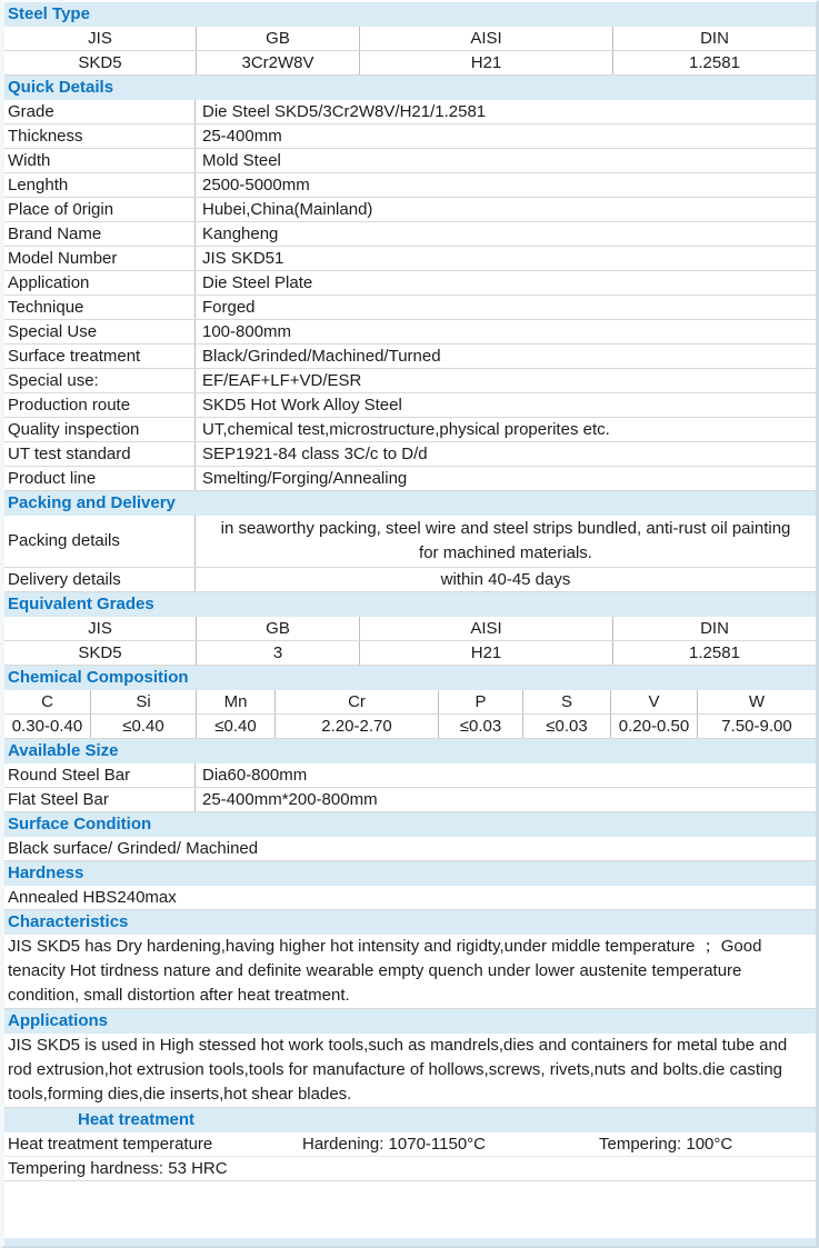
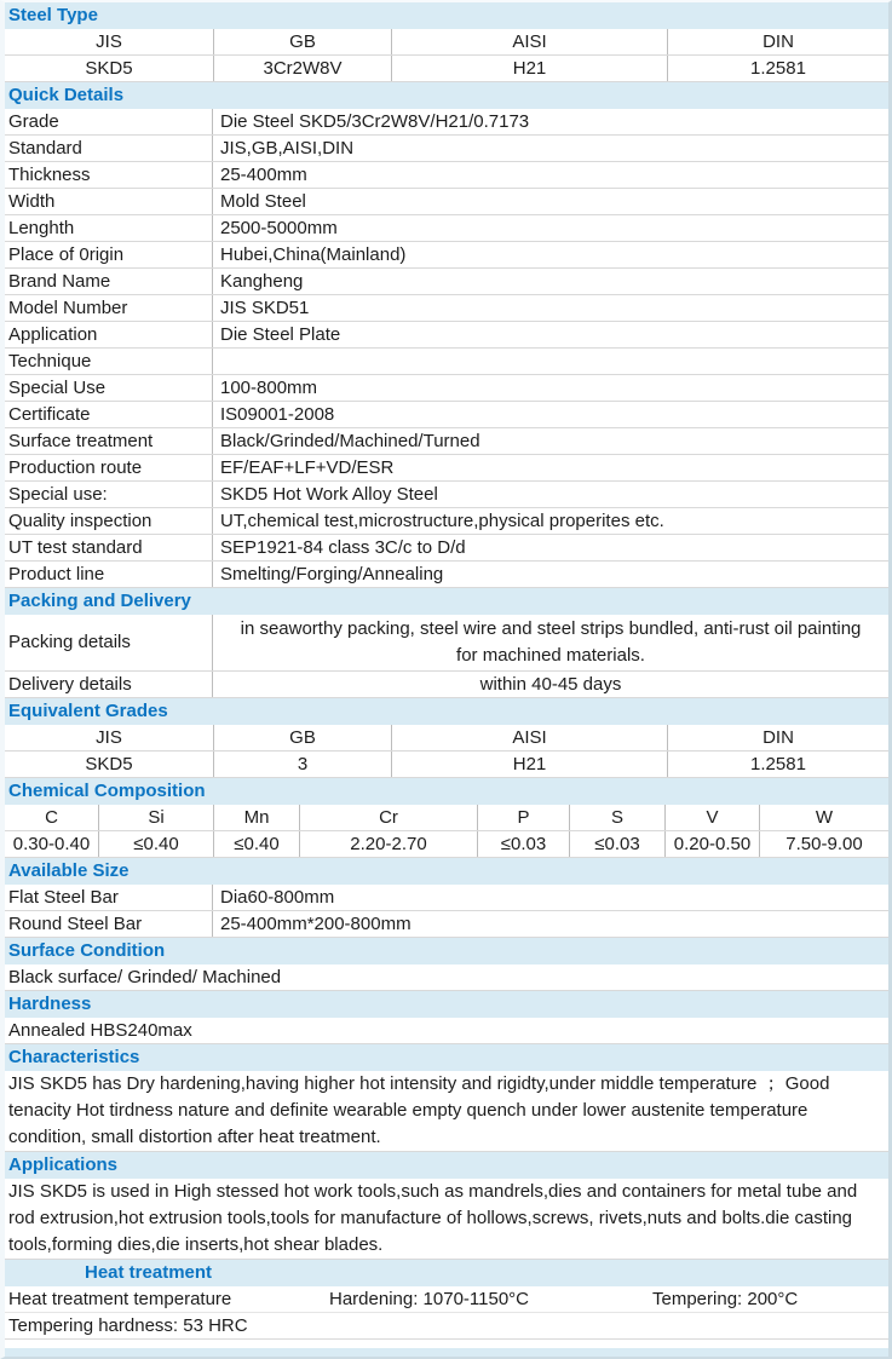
  Steel Type
  JIS
  GB
  AISI
  DIN
  SKD5
  3Cr2W8V
  H21
  1.2581
  Quick Details
  Grade
- Die Steel SKD5/3Cr2W8V/H21/1.2581
+ Die Steel SKD5/3Cr2W8V/H21/0.7173
+ Standard
+ JIS,GB,AISI,DIN
  Thickness
  25-400mm
  Width
  Mold Steel
  Lenghth
  2500-5000mm
  Place of 0rigin
  Hubei,China(Mainland)
  Brand Name
  Kangheng
  Model Number
  JIS SKD51
  Application
  Die Steel Plate
  Technique
- Forged
  Special Use
  100-800mm
+ Certificate
+ IS09001-2008
  Surface treatment
  Black/Grinded/Machined/Turned
- Special use:
+ Production route
  EF/EAF+LF+VD/ESR
- Production route
+ Special use:
  SKD5 Hot Work Alloy Steel
  Quality inspection
  UT,chemical test,microstructure,physical properites etc.
  UT test standard
  SEP1921-84 class 3C/c to D/d
  Product line
  Smelting/Forging/Annealing
  Packing and Delivery
  Packing details
  in seaworthy packing, steel wire and steel strips bundled, anti-rust oil painting for machined materials.
  Delivery details
  within 40-45 days
  Equivalent Grades
  JIS
  GB
  AISI
  DIN
  SKD5
  3
  H21
  1.2581
  Chemical Composition
  C
  Si
  Mn
  Cr
  P
  S
  V
  W
  0.30-0.40
  ≤0.40
  ≤0.40
  2.20-2.70
  ≤0.03
  ≤0.03
  0.20-0.50
  7.50-9.00
  Available Size
- Round Steel Bar
+ Flat Steel Bar
  Dia60-800mm
- Flat Steel Bar
+ Round Steel Bar
  25-400mm*200-800mm
  Surface Condition
  Black surface/ Grinded/ Machined
  Hardness
  Annealed HBS240max
  Characteristics
  JIS SKD5 has Dry hardening,having higher hot intensity and rigidty,under middle temperature ； Good tenacity Hot tirdness nature and definite wearable empty quench under lower austenite temperature condition, small distortion after heat treatment.
  Applications
  JIS SKD5 is used in High stessed hot work tools,such as mandrels,dies and containers for metal tube and rod extrusion,hot extrusion tools,tools for manufacture of hollows,screws, rivets,nuts and bolts.die casting tools,forming dies,die inserts,hot shear blades.
  Heat treatment
  Heat treatment temperature
  Hardening: 1070-1150°C
- Tempering: 100°C
+ Tempering: 200°C
  Tempering hardness: 53 HRC
